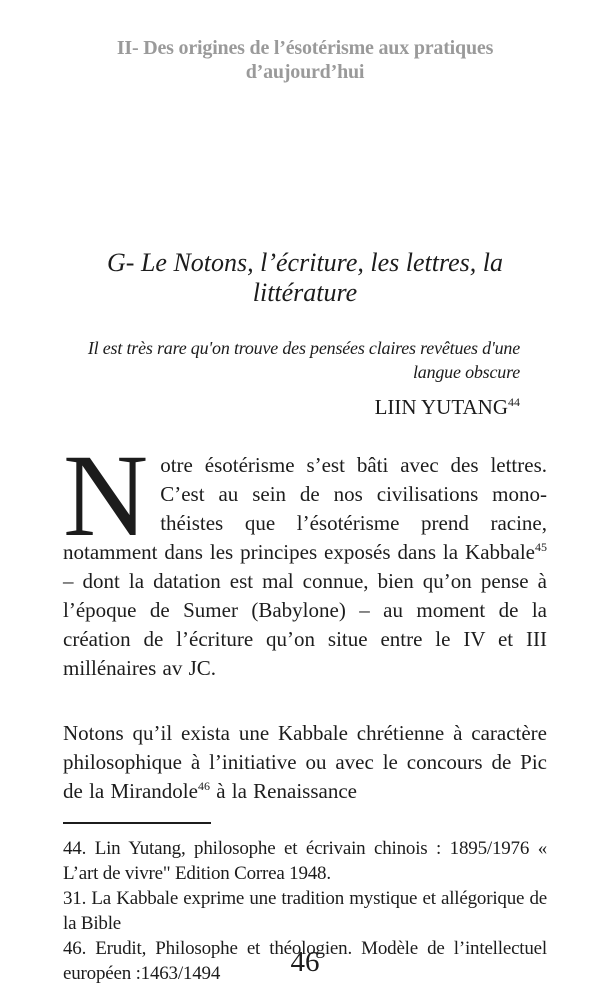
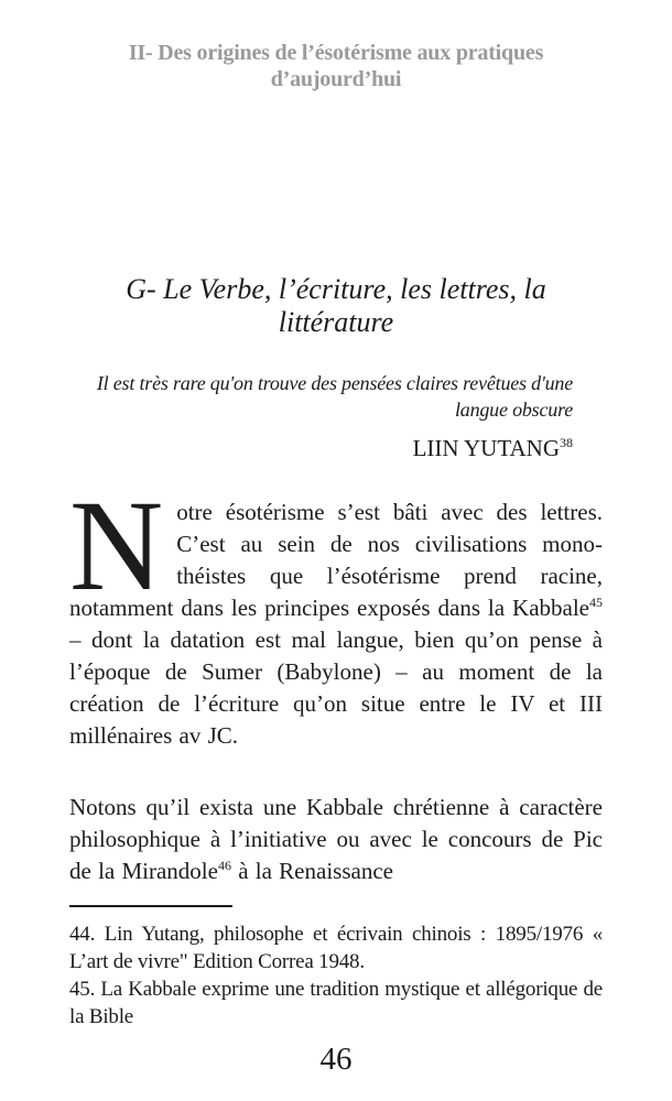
  II- Des origines de l’ésotérisme aux pratiques d’aujourd’hui
- G- Le Notons, l’écriture, les lettres, la littérature
+ G- Le Verbe, l’écriture, les lettres, la littérature
  Il est très rare qu'on trouve des pensées claires revêtues d'une langue obscure
- LIIN YUTANG44
+ LIIN YUTANG38
  N
- otre ésotérisme s’est bâti avec des lettres. C’est au sein de nos civilisations mono­héistes que l’ésotérisme prend racine, notamment dans les principes exposés dans la Kabbale45 – dont la datation est mal connue, bien qu’on pense à l’époque de Sumer (Babylone) – au moment de la création de l’écriture qu’on situe entre le IV et III millénaires av JC.
+ otre ésotérisme s’est bâti avec des lettres. C’est au sein de nos civilisations mono­héistes que l’ésotérisme prend racine, notamment dans les principes exposés dans la Kabbale45 – dont la datation est mal langue, bien qu’on pense à l’époque de Sumer (Babylone) – au moment de la création de l’écriture qu’on situe entre le IV et III millénaires av JC.
  Notons qu’il exista une Kabbale chrétienne à caractère philosophique à l’initiative ou avec le concours de Pic de la Mirandole46 à la Renaissance
  44. Lin Yutang, philosophe et écrivain chinois : 1895/1976 « L’art de vivre" Edition Correa 1948.
- 31. La Kabbale exprime une tradition mystique et allégorique de la Bible
+ 45. La Kabbale exprime une tradition mystique et allégorique de la Bible
- 46. Erudit, Philosophe et théologien. Modèle de l’intellectuel européen :1463/1494
  46
